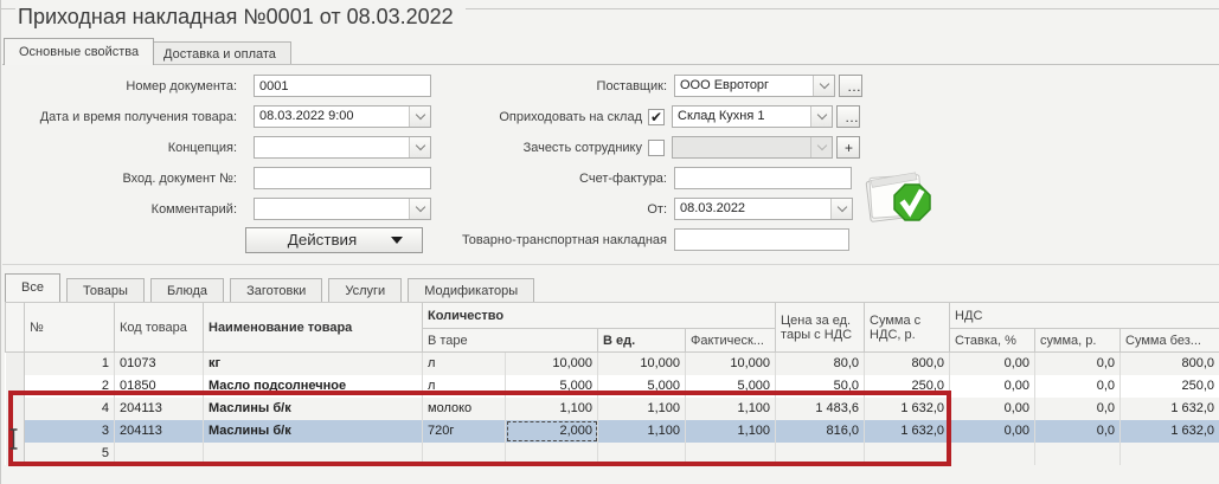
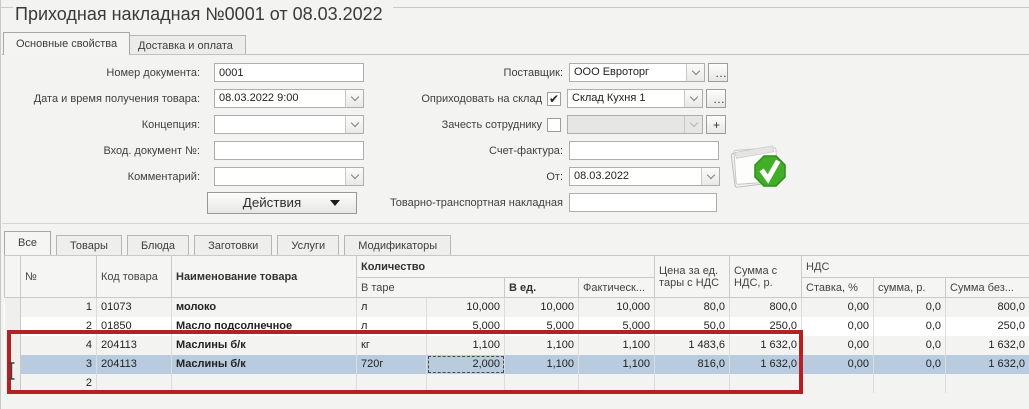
  Приходная накладная №0001 от 08.03.2022
  Основные свойства
  Доставка и оплата
  Номер документа:
  0001
  Дата и время получения товара:
  08.03.2022 9:00
  Концепция:
  Вход. документ №:
  Комментарий:
  Действия
  Поставщик:
  ООО Евроторг
  …
  Оприходовать на склад
  ✔
  Склад Кухня 1
  …
  Зачесть сотруднику
  +
  Счет-фактура:
  От:
  08.03.2022
  Товарно-транспортная накладная
  Все Товары Блюда Заготовки Услуги Модификаторы
  	№	Код товара	Наименование товара	Количество	Цена за ед. тары с НДС	Сумма с НДС, р.	НДС
  В таре	В ед.	Фактическ...	Ставка, %	сумма, р.	Сумма без...
- 	1	01073	кг	л	10,000	10,000	10,000	80,0	800,0	0,00	0,0	800,0
+ 	1	01073	молоко	л	10,000	10,000	10,000	80,0	800,0	0,00	0,0	800,0
  	2	01850	Масло подсолнечное	л	5,000	5,000	5,000	50,0	250,0	0,00	0,0	250,0
- 	4	204113	Маслины б/к	молоко	1,100	1,100	1,100	1 483,6	1 632,0	0,00	0,0	1 632,0
+ 	4	204113	Маслины б/к	кг	1,100	1,100	1,100	1 483,6	1 632,0	0,00	0,0	1 632,0
  	3	204113	Маслины б/к	720г	2,000	1,100	1,100	816,0	1 632,0	0,00	0,0	1 632,0
- 	5
+ 	2
